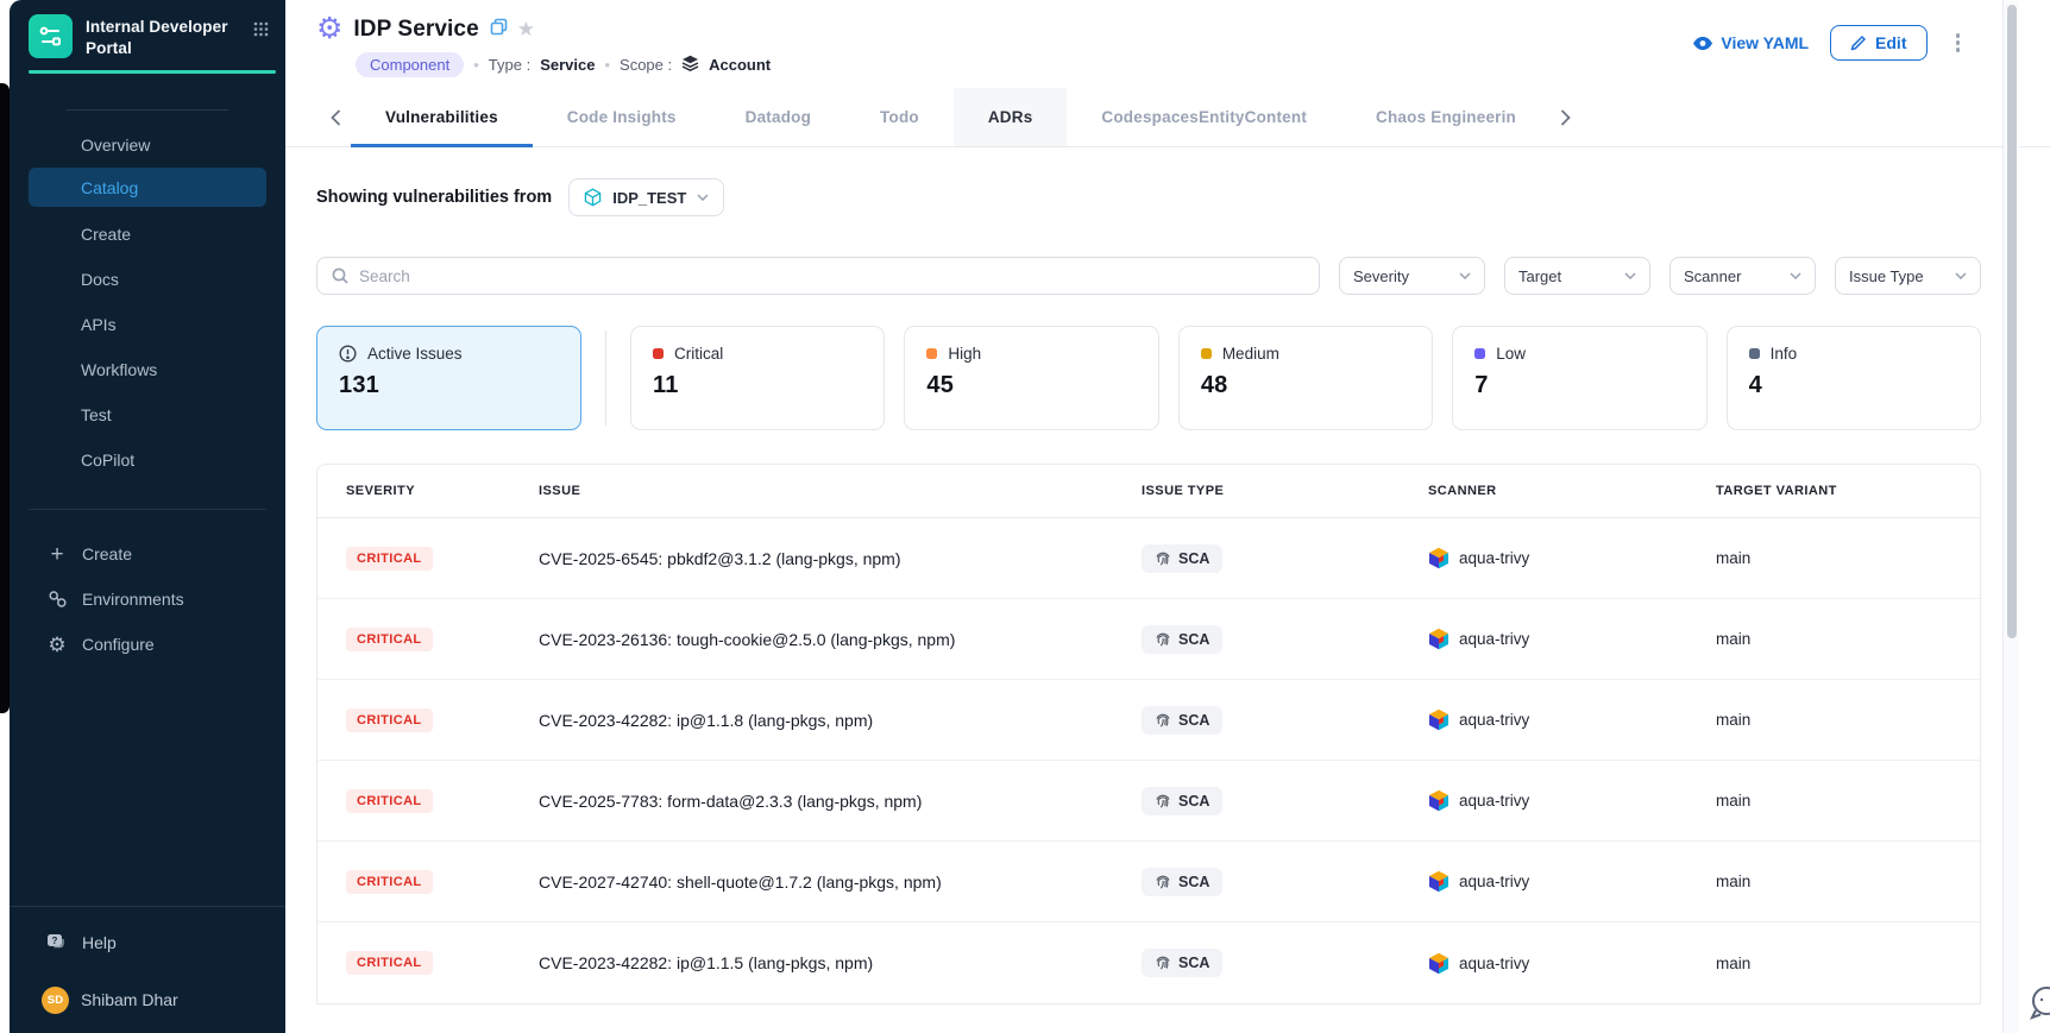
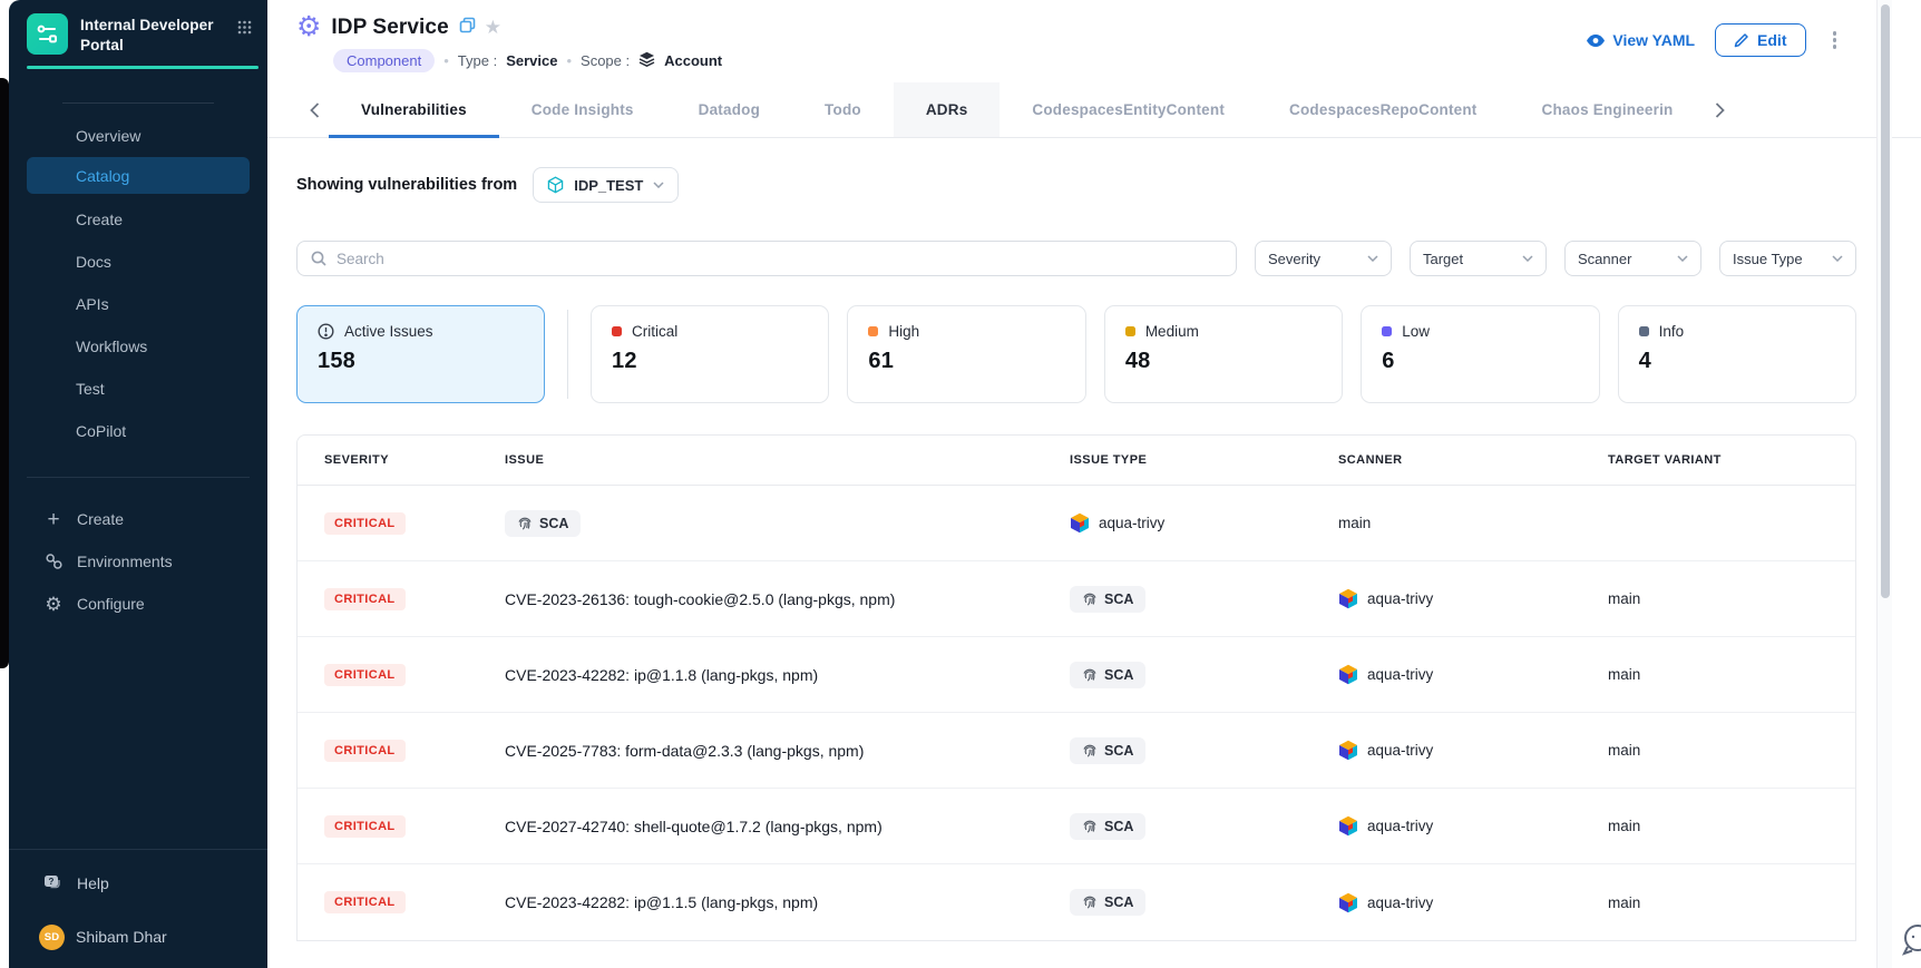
  Internal Developer Portal
  Overview
  Catalog
  Create
  Docs
  APIs
  Workflows
  Test
  CoPilot
  +
  Create
  Environments
  ⚙
  Configure
  ?
  Help
  SD
  Shibam Dhar
  ⚙
  IDP Service
  ★
  Component
  •
  Type :
  Service
  •
  Scope :
  Account
  View YAML
  Edit
  Vulnerabilities
  Code Insights
  Datadog
  Todo
  ADRs
  CodespacesEntityContent
+ CodespacesRepoContent
  Chaos Engineerin
  Showing vulnerabilities from
  IDP_TEST
  Search
  Severity
  Target
  Scanner
  Issue Type
  Active Issues
- 131
+ 158
  Critical
- 11
+ 12
  High
- 45
+ 61
  Medium
  48
  Low
- 7
+ 6
  Info
  4
  SEVERITY
  ISSUE
  ISSUE TYPE
  SCANNER
  TARGET VARIANT
  CRITICAL
- CVE-2025-6545: pbkdf2@3.1.2 (lang-pkgs, npm)
  SCA
  aqua-trivy
  main
  CRITICAL
  CVE-2023-26136: tough-cookie@2.5.0 (lang-pkgs, npm)
  SCA
  aqua-trivy
  main
  CRITICAL
  CVE-2023-42282: ip@1.1.8 (lang-pkgs, npm)
  SCA
  aqua-trivy
  main
  CRITICAL
  CVE-2025-7783: form-data@2.3.3 (lang-pkgs, npm)
  SCA
  aqua-trivy
  main
  CRITICAL
  CVE-2027-42740: shell-quote@1.7.2 (lang-pkgs, npm)
  SCA
  aqua-trivy
  main
  CRITICAL
  CVE-2023-42282: ip@1.1.5 (lang-pkgs, npm)
  SCA
  aqua-trivy
  main
